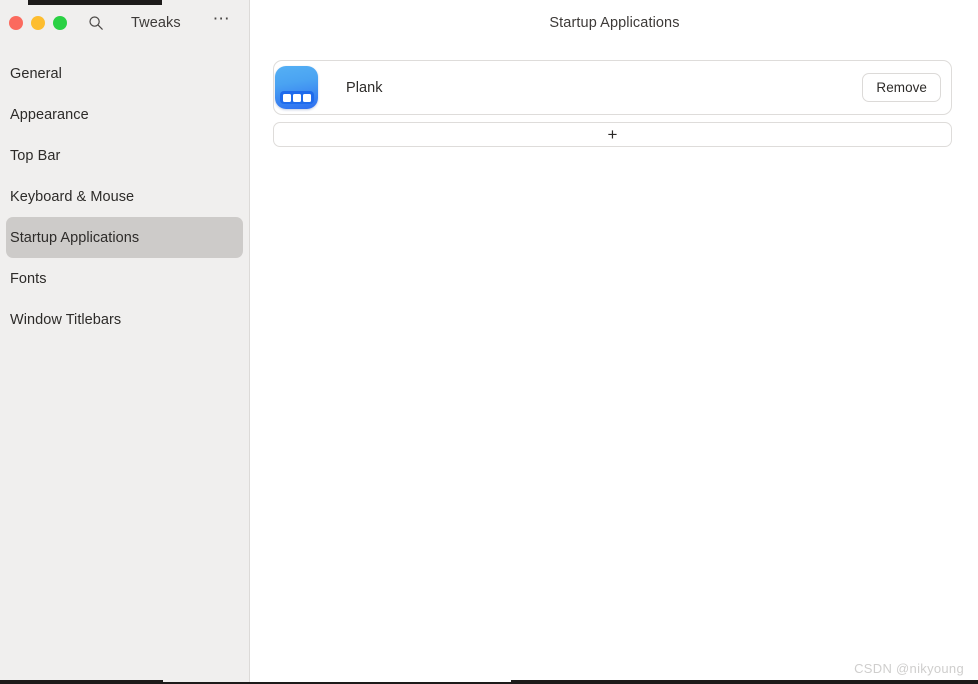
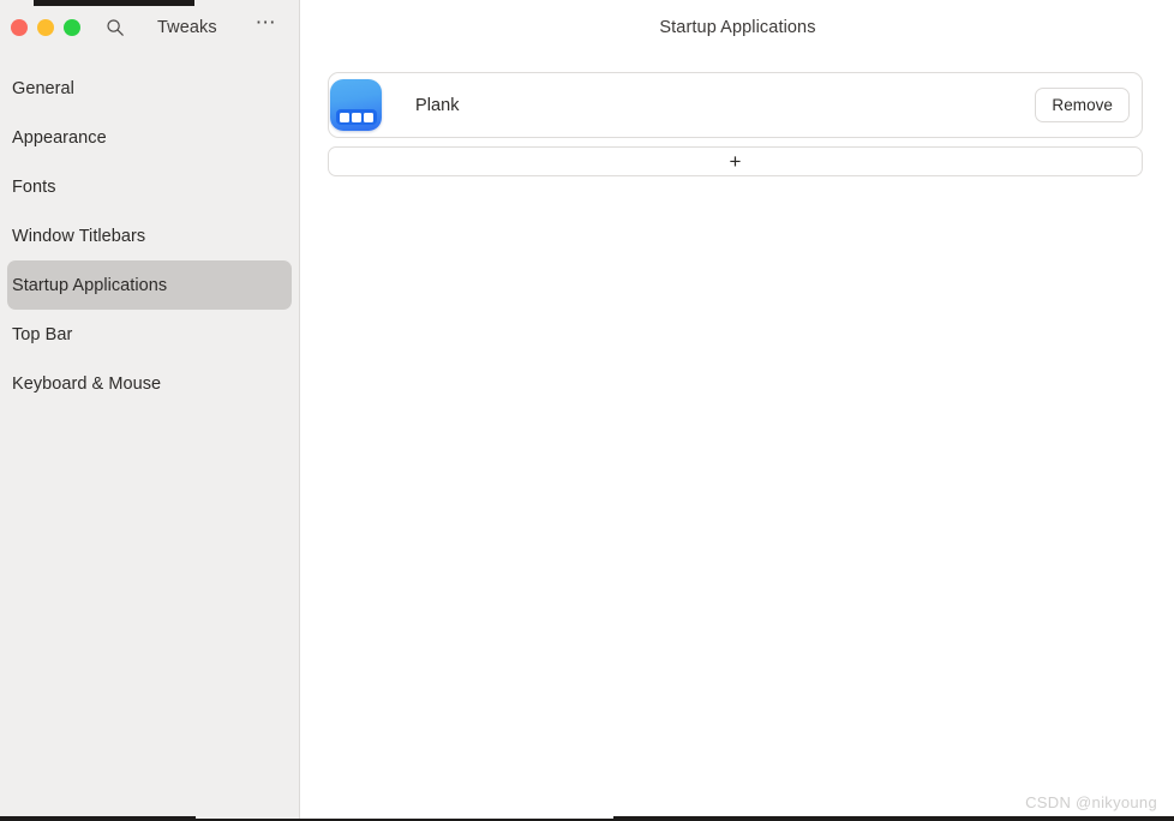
  Tweaks
  ⋯
  General
  Appearance
- Top Bar
+ Fonts
- Keyboard & Mouse
+ Window Titlebars
  Startup Applications
- Fonts
+ Top Bar
- Window Titlebars
+ Keyboard & Mouse
  Startup Applications
  Plank
  Remove
  +
  CSDN @nikyoung
